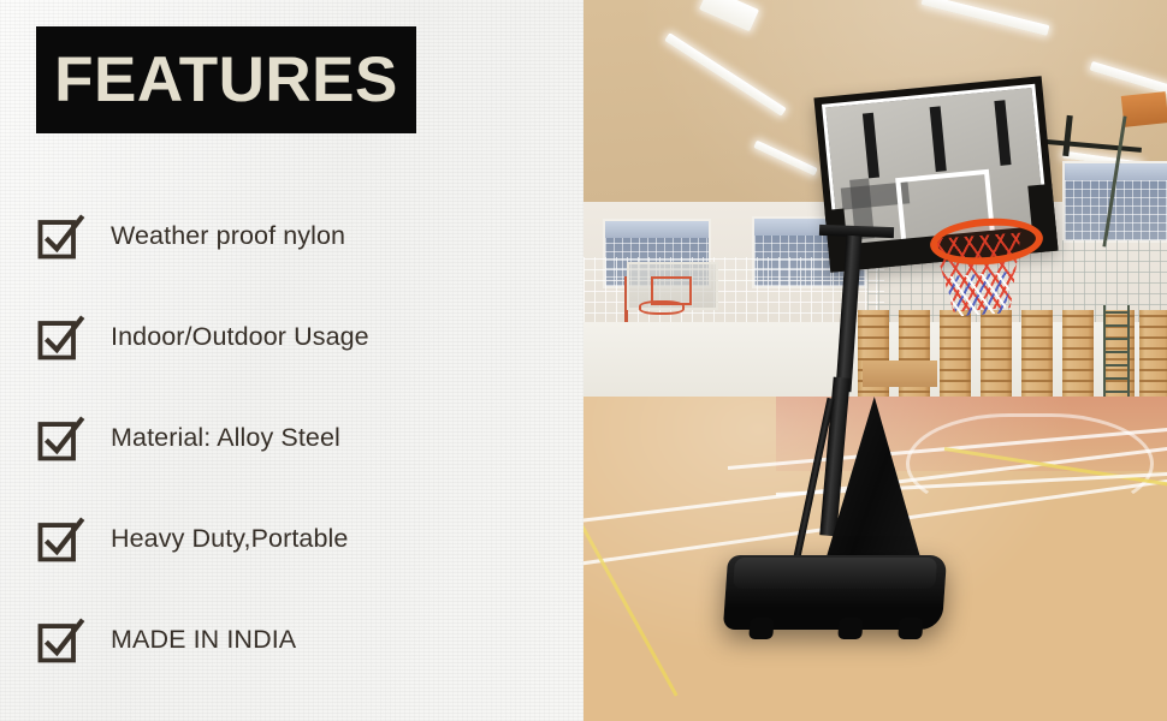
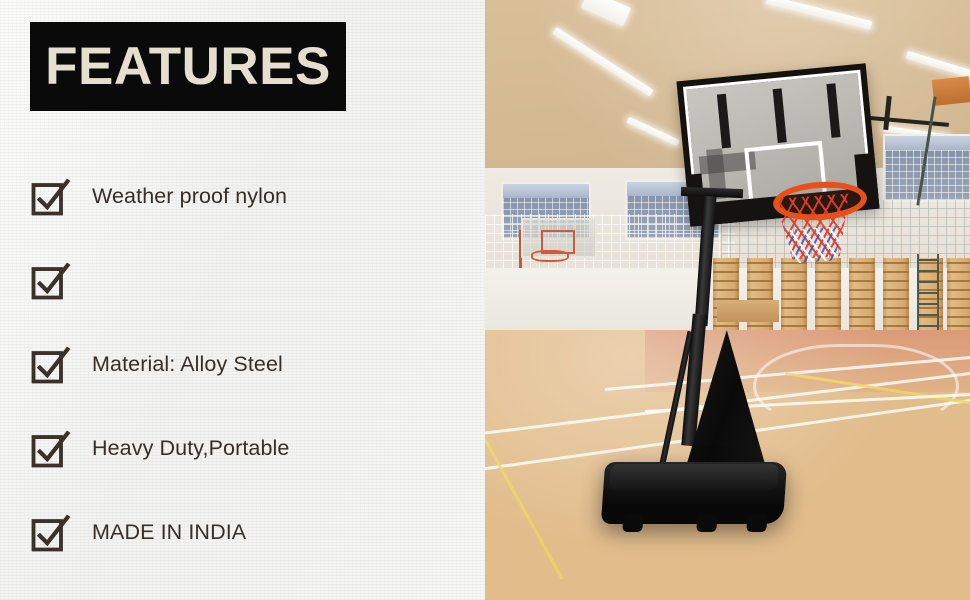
  FEATURES
  Weather proof nylon
- Indoor/Outdoor Usage
  Material: Alloy Steel
  Heavy Duty,Portable
  MADE IN INDIA
